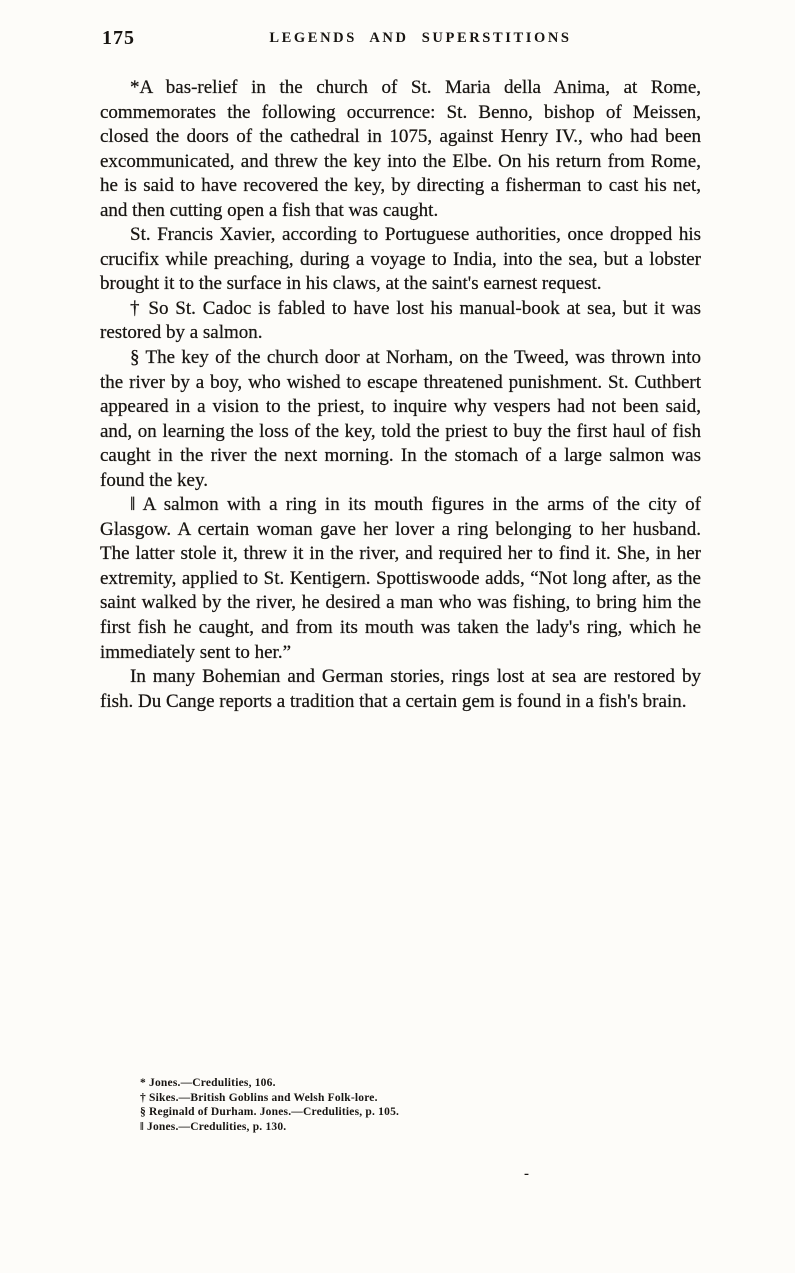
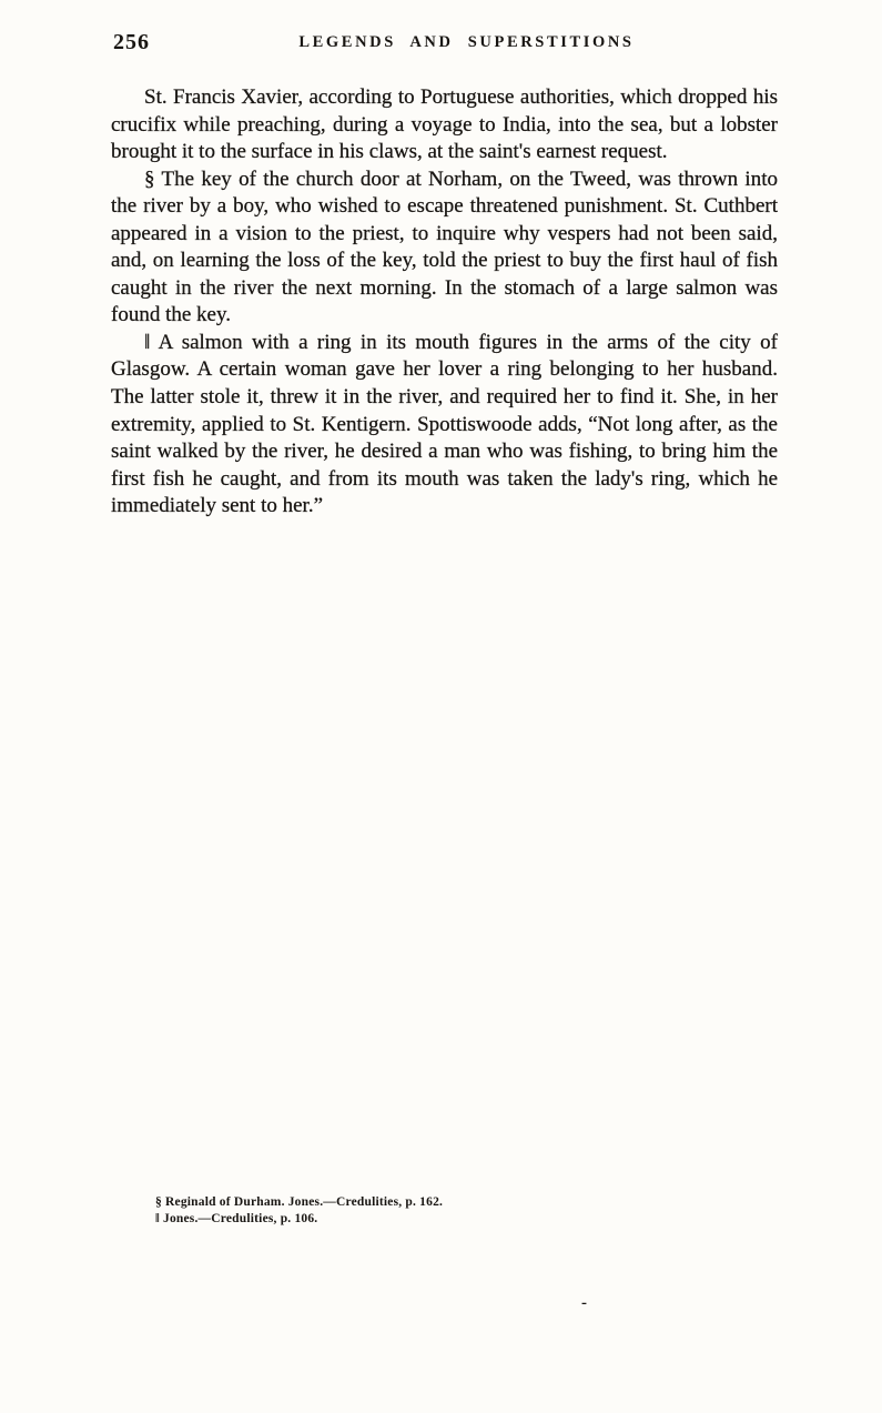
- 175
+ 256
  LEGENDS AND SUPERSTITIONS
- *A bas-relief in the church of St. Maria della Anima, at Rome, commemorates the following occurrence: St. Benno, bishop of Meissen, closed the doors of the cathedral in 1075, against Henry IV., who had been excommunicated, and threw the key into the Elbe. On his return from Rome, he is said to have recovered the key, by directing a fisherman to cast his net, and then cutting open a fish that was caught.
- St. Francis Xavier, according to Portuguese authorities, once dropped his crucifix while preaching, during a voyage to India, into the sea, but a lobster brought it to the surface in his claws, at the saint's earnest request.
+ St. Francis Xavier, according to Portuguese authorities, which dropped his crucifix while preaching, during a voyage to India, into the sea, but a lobster brought it to the surface in his claws, at the saint's earnest request.
- † So St. Cadoc is fabled to have lost his manual-book at sea, but it was restored by a salmon.
  § The key of the church door at Norham, on the Tweed, was thrown into the river by a boy, who wished to escape threatened punishment. St. Cuthbert appeared in a vision to the priest, to inquire why vespers had not been said, and, on learning the loss of the key, told the priest to buy the first haul of fish caught in the river the next morning. In the stomach of a large salmon was found the key.
  ‖ A salmon with a ring in its mouth figures in the arms of the city of Glasgow. A certain woman gave her lover a ring belonging to her husband. The latter stole it, threw it in the river, and required her to find it. She, in her extremity, applied to St. Kentigern. Spottiswoode adds, “Not long after, as the saint walked by the river, he desired a man who was fishing, to bring him the first fish he caught, and from its mouth was taken the lady's ring, which he immediately sent to her.”
- In many Bohemian and German stories, rings lost at sea are restored by fish. Du Cange reports a tradition that a certain gem is found in a fish's brain.
- * Jones.—Credulities, 106.
- † Sikes.—British Goblins and Welsh Folk-lore.
- § Reginald of Durham. Jones.—Credulities, p. 105.
+ § Reginald of Durham. Jones.—Credulities, p. 162.
- ‖ Jones.—Credulities, p. 130.
+ ‖ Jones.—Credulities, p. 106.
  -
